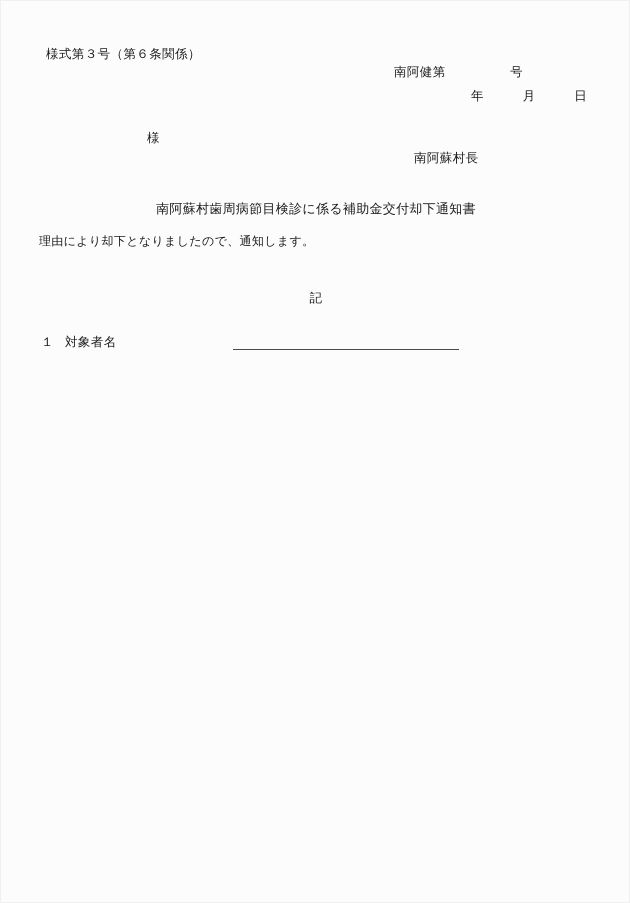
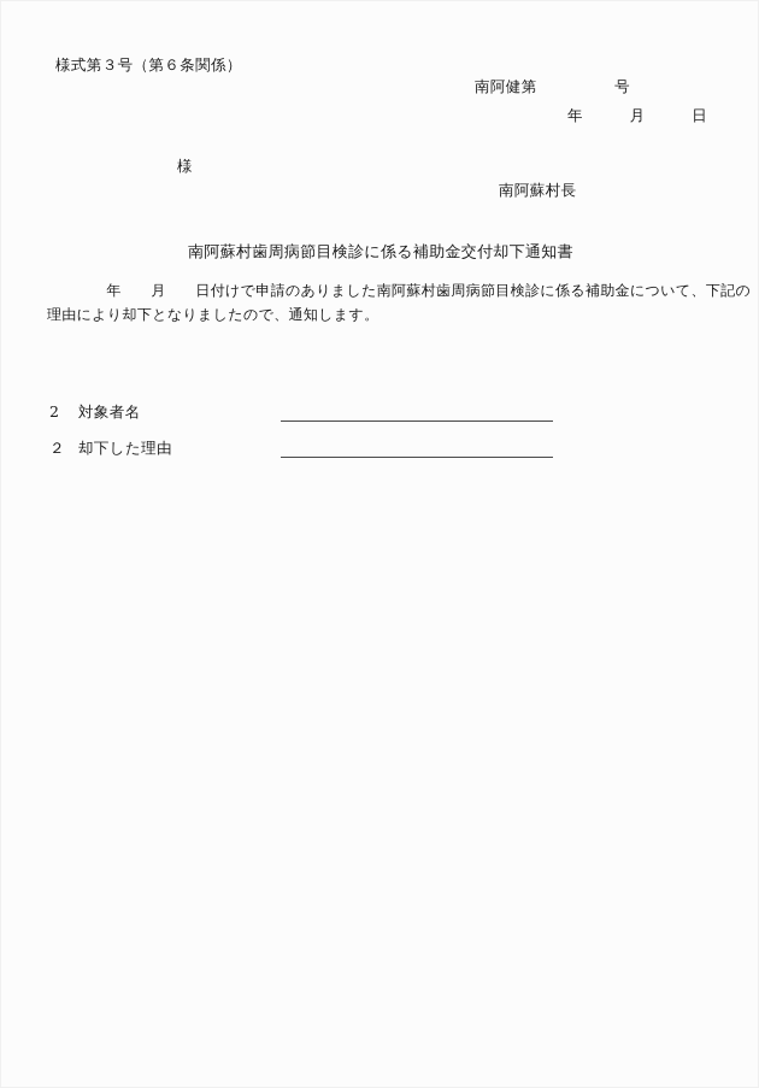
  様式第３号（第６条関係）
  南阿健第 号
  年 月 日
  様
  南阿蘇村長
  南阿蘇村歯周病節目検診に係る補助金交付却下通知書
+ 年 月 日付けで申請のありました南阿蘇村歯周病節目検診に係る補助金について、下記の
  理由により却下となりましたので、通知します。
- 記
- １
+ 2
  対象者名
+ ２
+ 却下した理由
